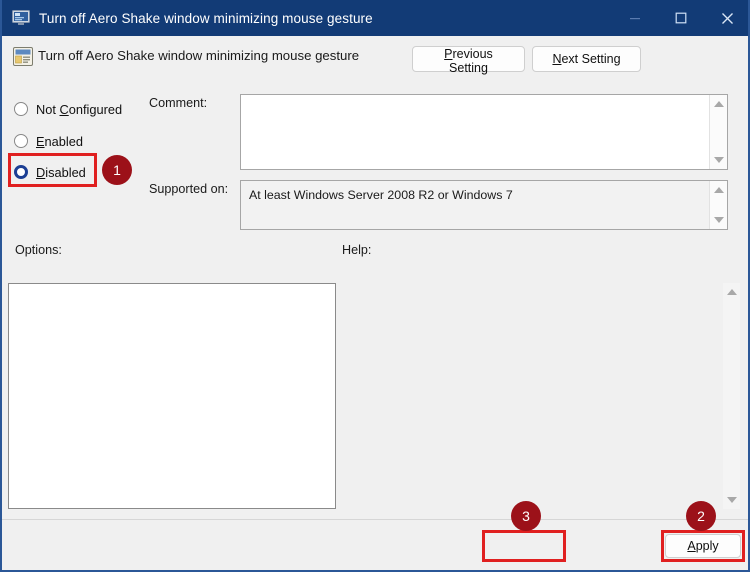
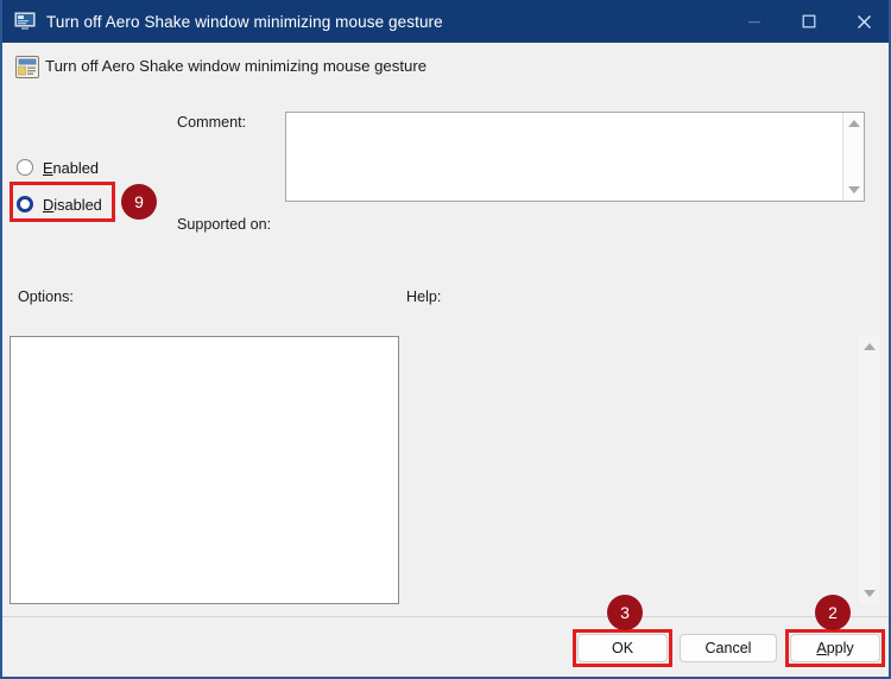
  Turn off Aero Shake window minimizing mouse gesture
  Turn off Aero Shake window minimizing mouse gesture
- Previous Setting
- Next Setting
- Not Configured
  Enabled
  Disabled
  Comment:
  Supported on:
- At least Windows Server 2008 R2 or Windows 7
  Options:
  Help:
+ OK
+ Cancel
  Apply
- 1
+ 9
  2
  3
